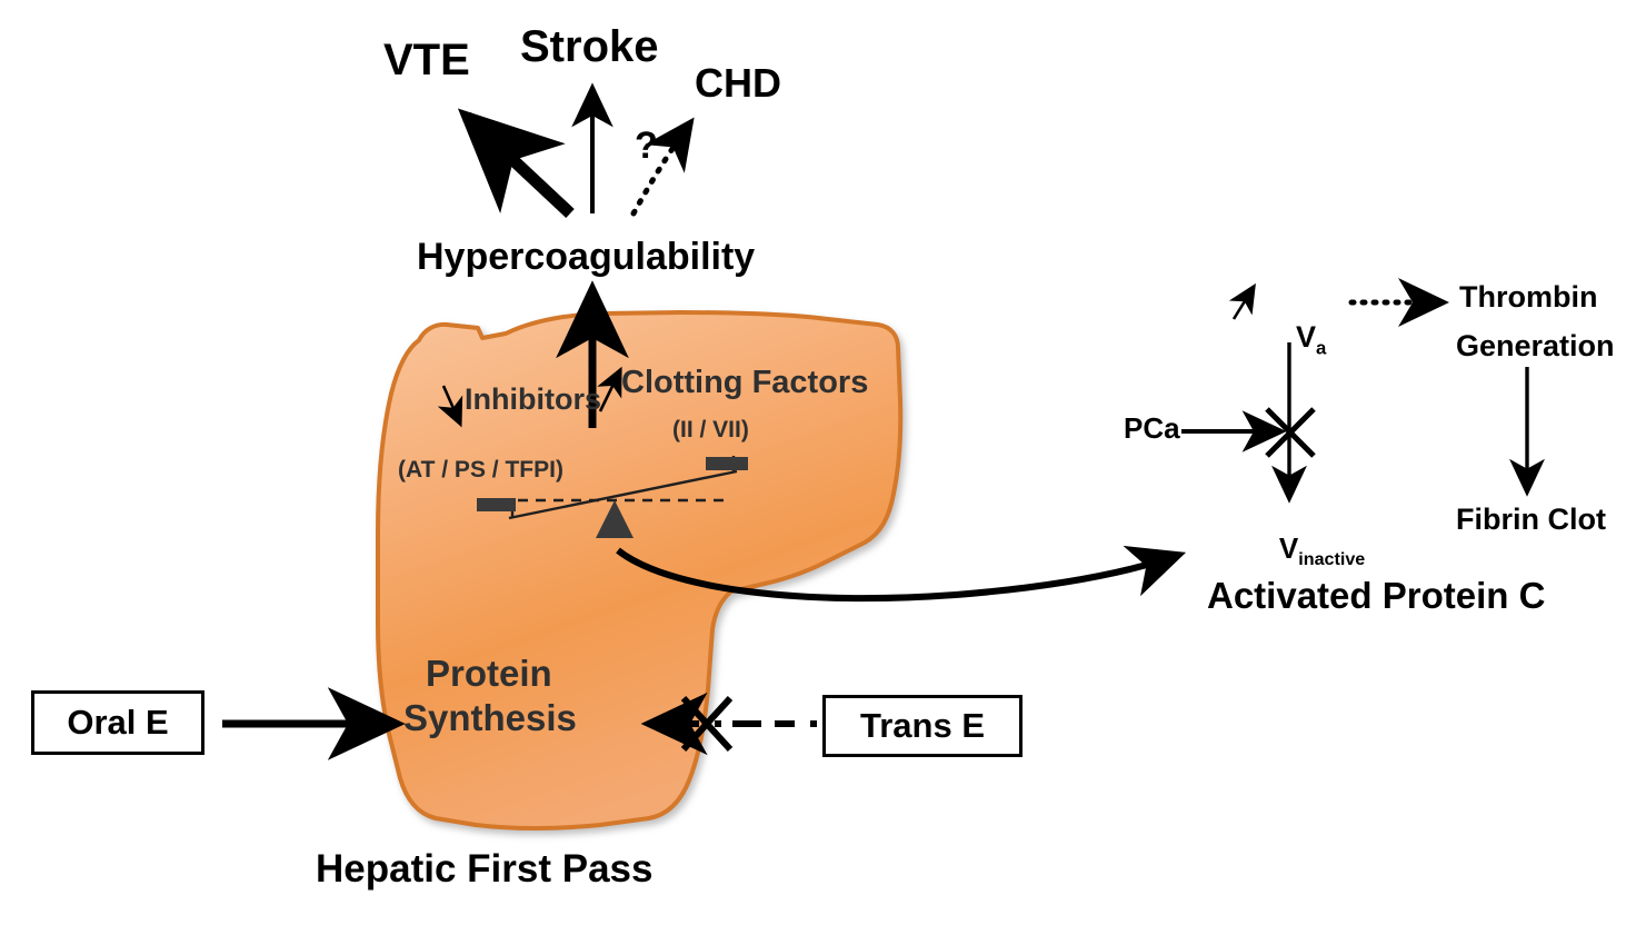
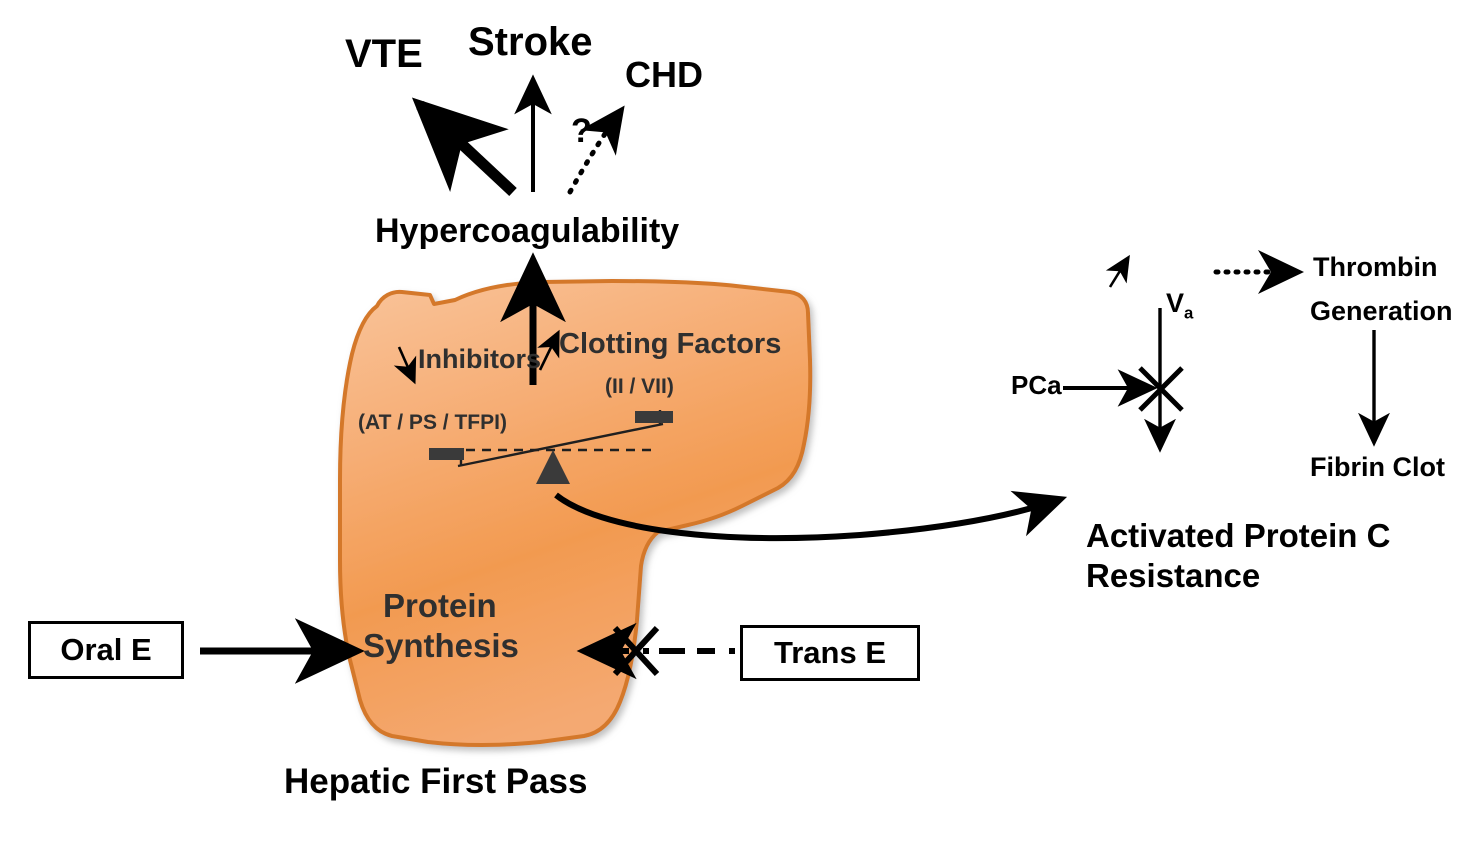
  VTE
  Stroke
  CHD
  ?
  Hypercoagulability
  Clotting Factors
  (II / VII)
  Inhibitors
  (AT / PS / TFPI)
  Protein
  Synthesis
  Oral E
  Trans E
  Hepatic First Pass
  Va
  PCa
- Vinactive
  Thrombin
  Generation
  Fibrin Clot
  Activated Protein C
+ Resistance
